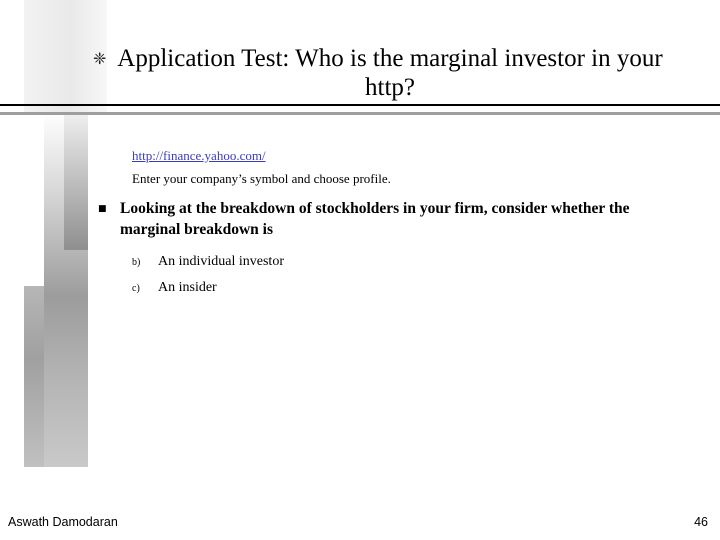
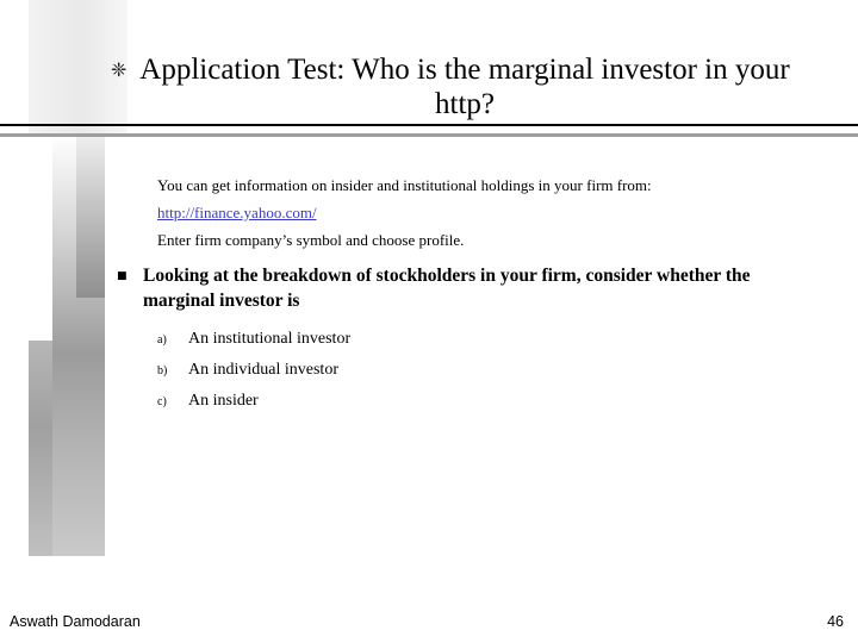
  ❈
  Application Test: Who is the marginal investor in your http?
+ You can get information on insider and institutional holdings in your firm from:
  http://finance.yahoo.com/
- Enter your company’s symbol and choose profile.
+ Enter firm company’s symbol and choose profile.
  ■
- Looking at the breakdown of stockholders in your firm, consider whether the marginal breakdown is
+ Looking at the breakdown of stockholders in your firm, consider whether the marginal investor is
+ a)
+ An institutional investor
  b)
  An individual investor
  c)
  An insider
  Aswath Damodaran
  46
